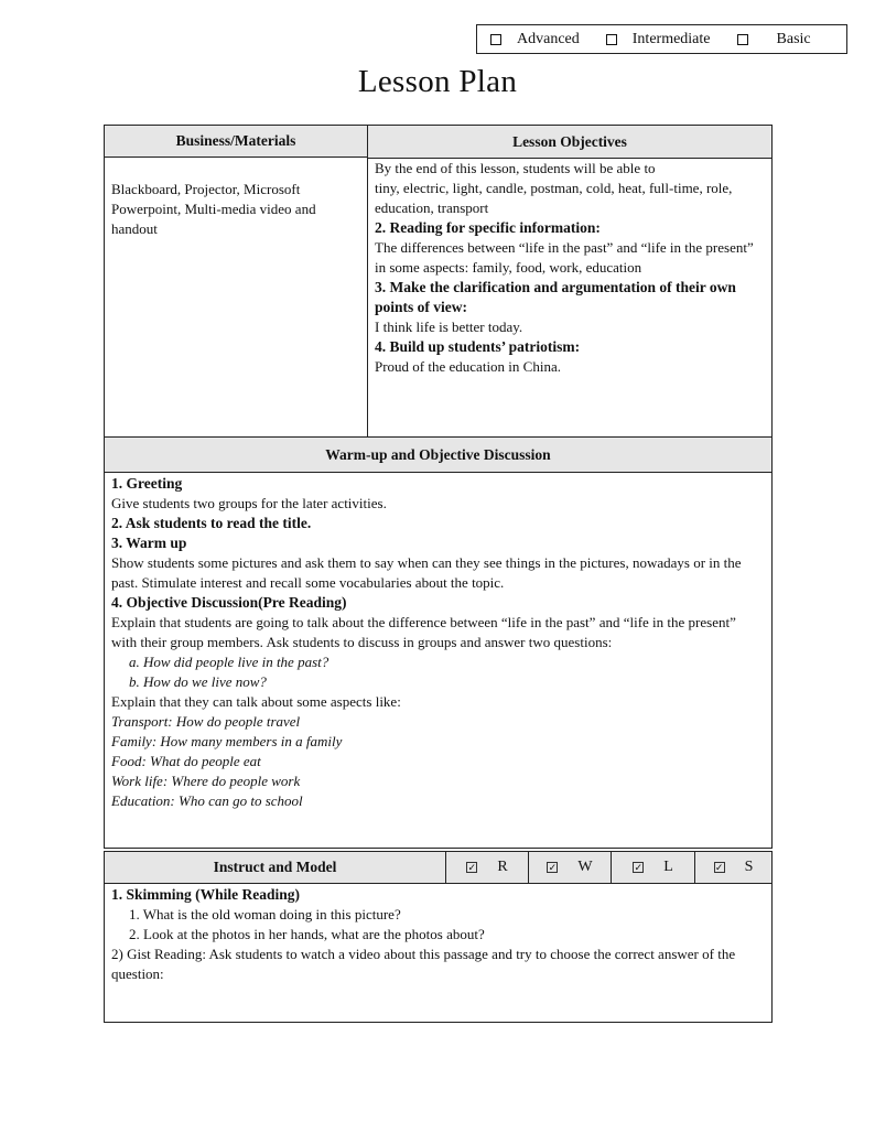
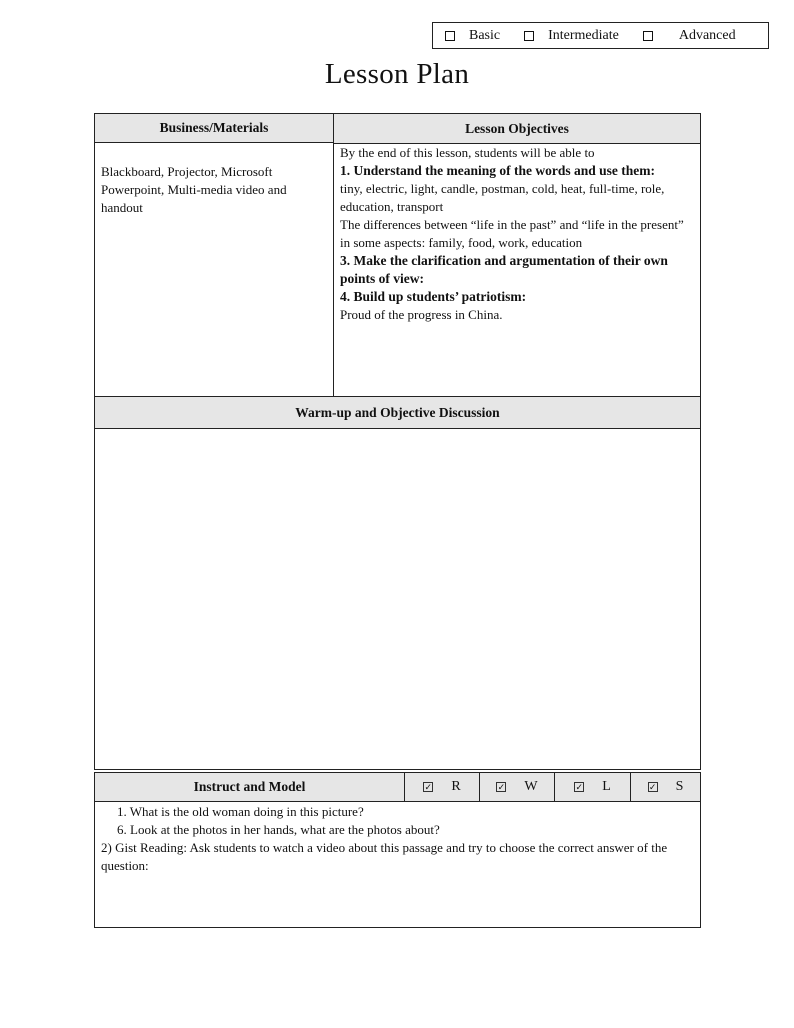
- Advanced
+ Basic
  Intermediate
- Basic
+ Advanced
  Lesson Plan
  Business/Materials
  Lesson Objectives
  Blackboard, Projector, Microsoft Powerpoint, Multi-media video and handout
  By the end of this lesson, students will be able to
+ 1. Understand the meaning of the words and use them:
  tiny, electric, light, candle, postman, cold, heat, full-time, role, education, transport
- 2. Reading for specific information:
  The differences between “life in the past” and “life in the present” in some aspects: family, food, work, education
  3. Make the clarification and argumentation of their own points of view:
- I think life is better today.
  4. Build up students’ patriotism:
- Proud of the education in China.
+ Proud of the progress in China.
  Warm-up and Objective Discussion
- 1. Greeting
- Give students two groups for the later activities.
- 2. Ask students to read the title.
- 3. Warm up
- Show students some pictures and ask them to say when can they see things in the pictures, nowadays or in the past. Stimulate interest and recall some vocabularies about the topic.
- 4. Objective Discussion(Pre Reading)
- Explain that students are going to talk about the difference between “life in the past” and “life in the present” with their group members. Ask students to discuss in groups and answer two questions:
- a. How did people live in the past?
- b. How do we live now?
- Explain that they can talk about some aspects like:
- Transport: How do people travel
- Family: How many members in a family
- Food: What do people eat
- Work life: Where do people work
- Education: Who can go to school
  Instruct and Model
  ✓
  R
  ✓
  W
  ✓
  L
  ✓
  S
- 1. Skimming (While Reading)
  1. What is the old woman doing in this picture?
- 2. Look at the photos in her hands, what are the photos about?
+ 6. Look at the photos in her hands, what are the photos about?
  2) Gist Reading: Ask students to watch a video about this passage and try to choose the correct answer of the question:
